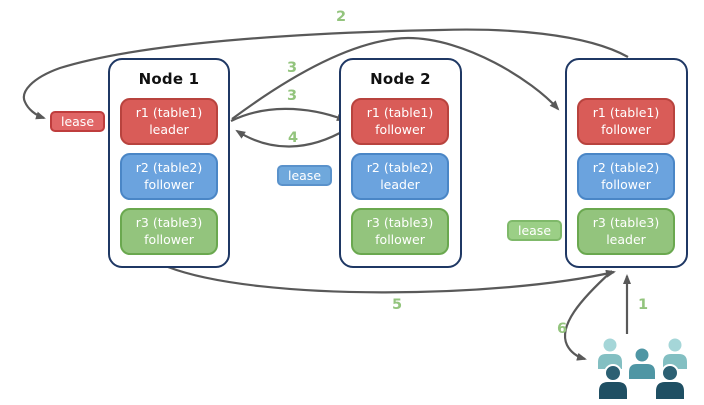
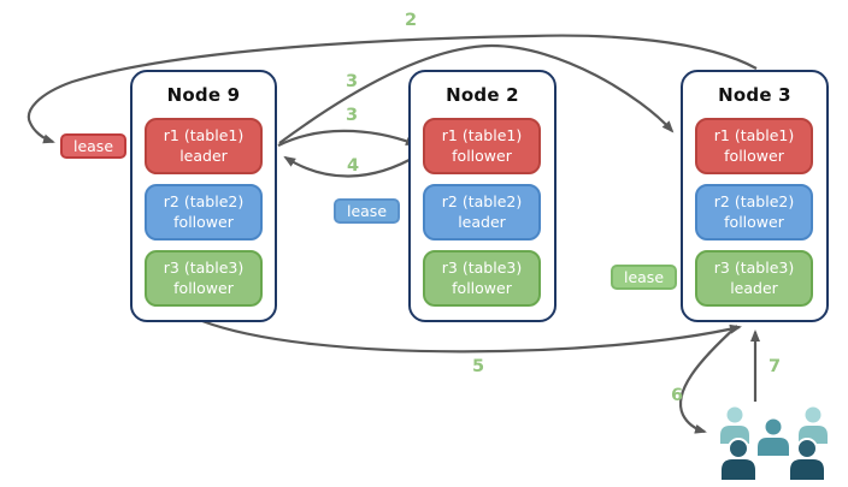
- Node 1
+ Node 9
  r1 (table1)
  leader
  r2 (table2)
  follower
  r3 (table3)
  follower
  Node 2
  r1 (table1)
  follower
  r2 (table2)
  leader
  r3 (table3)
  follower
+ Node 3
  r1 (table1)
  follower
  r2 (table2)
  follower
  r3 (table3)
  leader
  lease
  lease
  lease
  2
  3
  3
  4
  5
  6
- 1
+ 7
